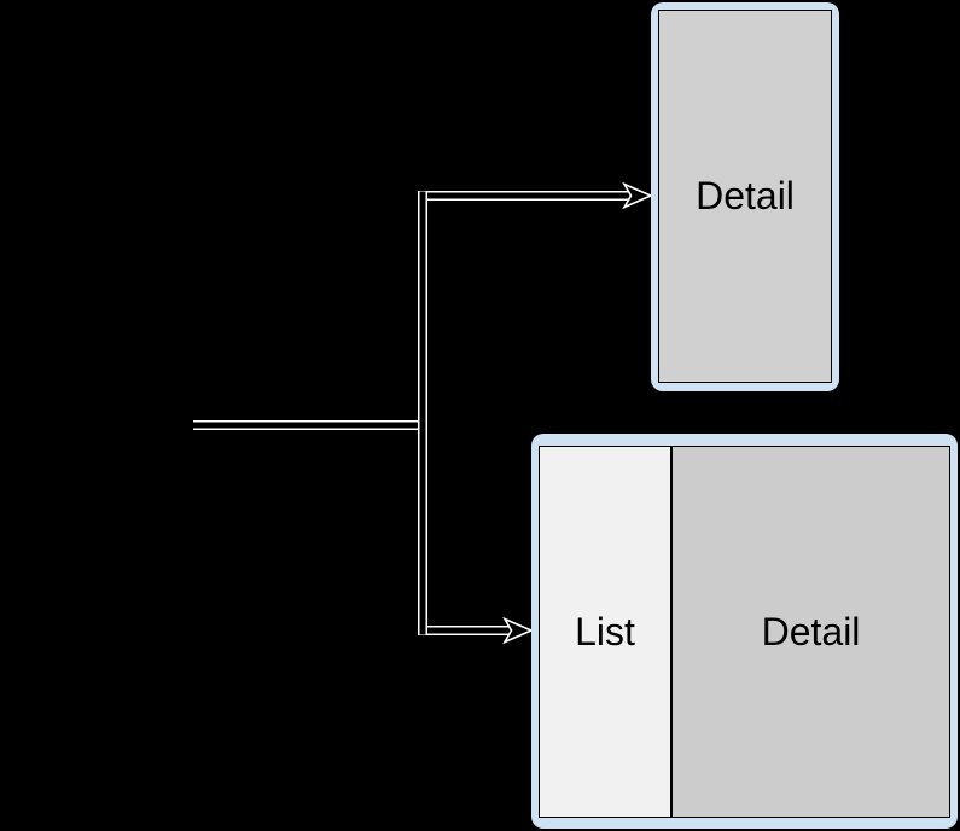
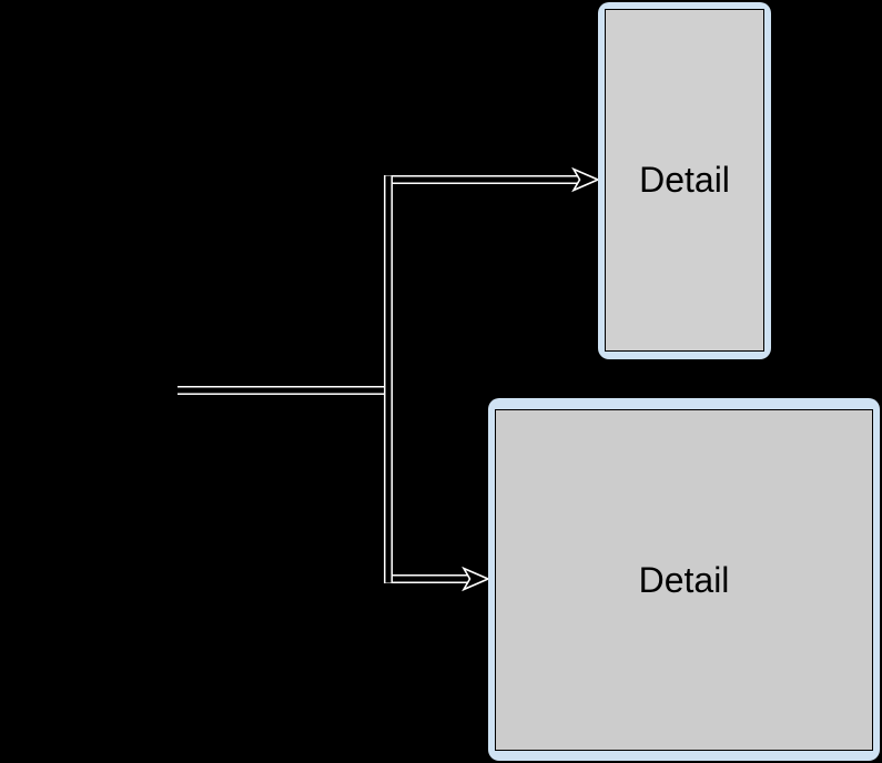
  Detail
- List
  Detail
